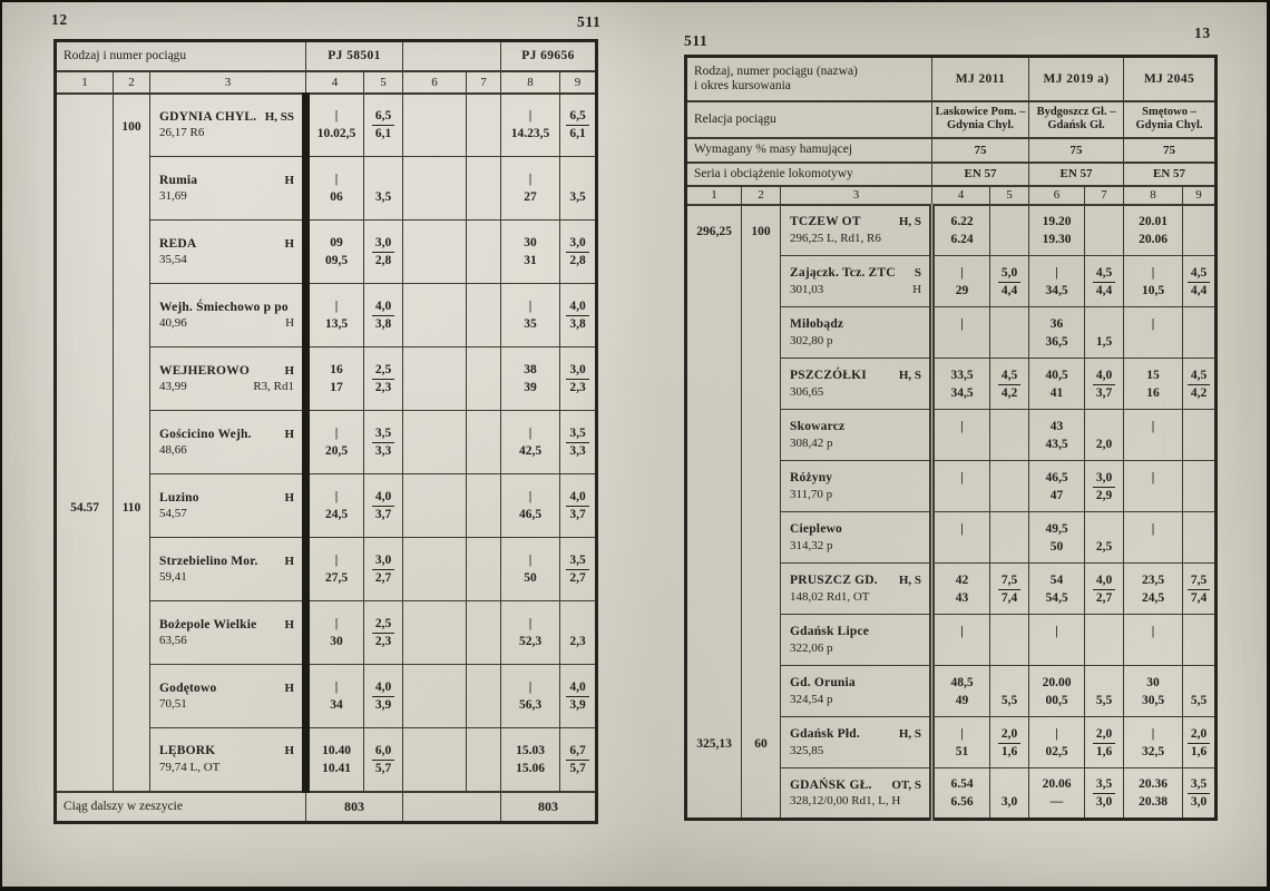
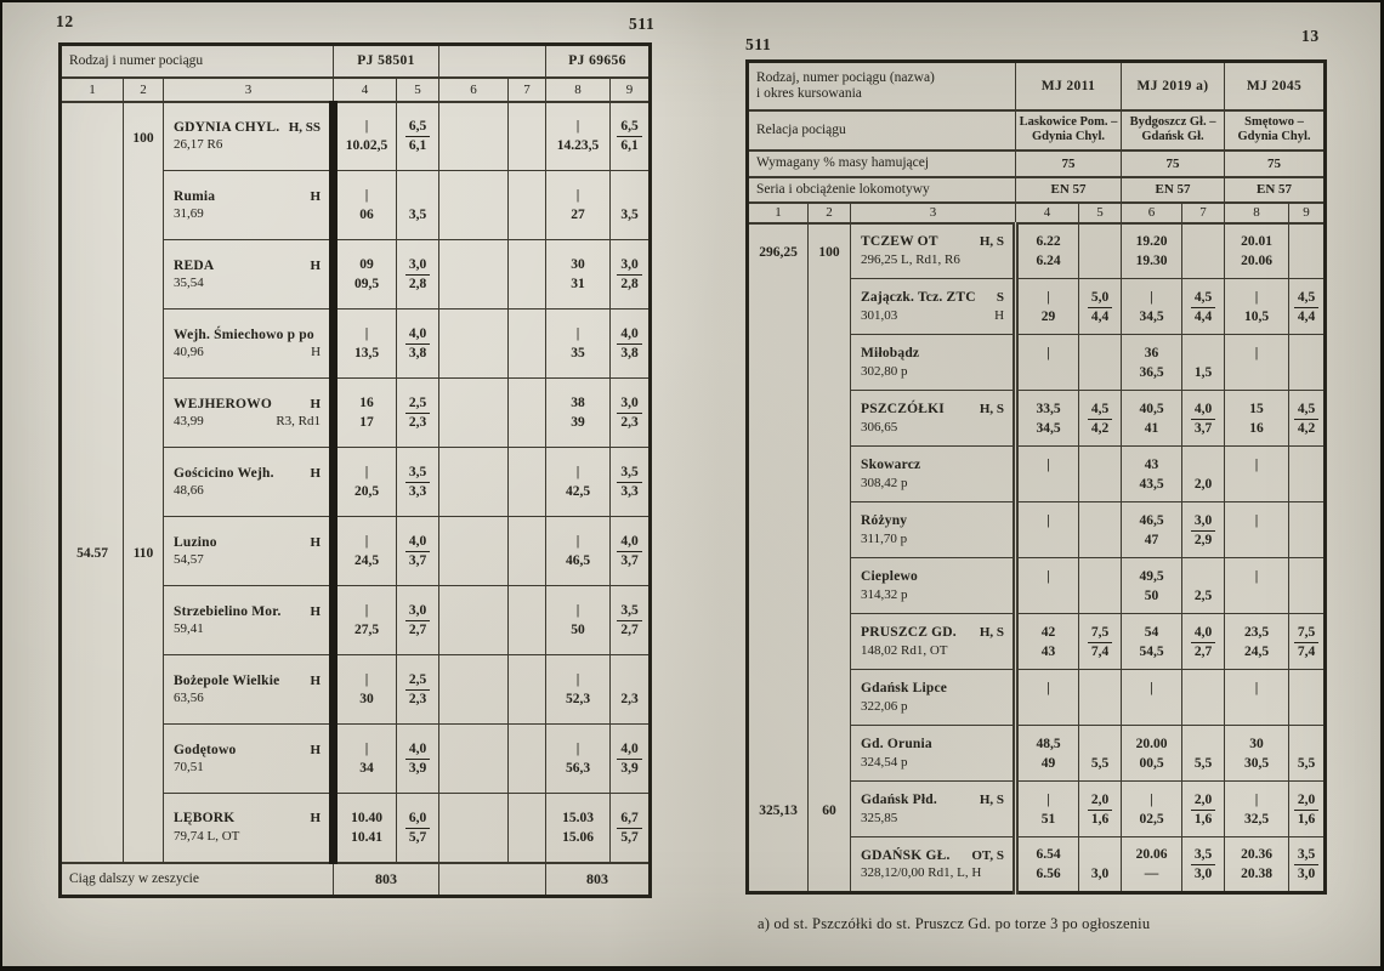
  12
  511
  511
  13
  Rodzaj i numer pociągu	PJ 58501		PJ 69656
  1	2	3	4	5	6	7	8	9
  54.57	100110	GDYNIA CHYL. H, SS26,17 R6	|10.02,5	6,56,1			|14.23,5	6,56,1
  Rumia H31,69	|06	3,5			|27	3,5
  REDA H35,54	0909,5	3,02,8			3031	3,02,8
  Wejh. Śmiechowo p po40,96 H	|13,5	4,03,8			|35	4,03,8
  WEJHEROWO H43,99 R3, Rd1	1617	2,52,3			3839	3,02,3
  Gościcino Wejh. H48,66	|20,5	3,53,3			|42,5	3,53,3
  Luzino H54,57	|24,5	4,03,7			|46,5	4,03,7
  Strzebielino Mor. H59,41	|27,5	3,02,7			|50	3,52,7
  Bożepole Wielkie H63,56	|30	2,52,3			|52,3	2,3
  Godętowo H70,51	|34	4,03,9			|56,3	4,03,9
  LĘBORK H79,74 L, OT	10.4010.41	6,05,7			15.0315.06	6,75,7
  Ciąg dalszy w zeszycie	803		803
  Rodzaj, numer pociągu (nazwa)i okres kursowania	MJ 2011	MJ 2019 a)	MJ 2045
  Relacja pociągu	Laskowice Pom. – Gdynia Chyl.	Bydgoszcz Gł. – Gdańsk Gł.	Smętowo – Gdynia Chyl.
  Wymagany % masy hamującej	75	75	75
  Seria i obciążenie lokomotywy	EN 57	EN 57	EN 57
  1	2	3	4	5	6	7	8	9
  296,25325,13	10060	TCZEW OT H, S296,25 L, Rd1, R6	6.226.24		19.2019.30		20.0120.06
  Zajączk. Tcz. ZTC S301,03 H	|29	5,04,4	|34,5	4,54,4	|10,5	4,54,4
  Miłobądz302,80 p	|		3636,5	1,5	|
  PSZCZÓŁKI H, S306,65	33,534,5	4,54,2	40,541	4,03,7	1516	4,54,2
  Skowarcz308,42 p	|		4343,5	2,0	|
  Różyny311,70 p	|		46,547	3,02,9	|
  Cieplewo314,32 p	|		49,550	2,5	|
  PRUSZCZ GD. H, S148,02 Rd1, OT	4243	7,57,4	5454,5	4,02,7	23,524,5	7,57,4
  Gdańsk Lipce322,06 p	|		|		|
  Gd. Orunia324,54 p	48,549	5,5	20.0000,5	5,5	3030,5	5,5
  Gdańsk Płd. H, S325,85	|51	2,01,6	|02,5	2,01,6	|32,5	2,01,6
  GDAŃSK GŁ. OT, S328,12/0,00 Rd1, L, H	6.546.56	3,0	20.06—	3,53,0	20.3620.38	3,53,0
+ a) od st. Pszczółki do st. Pruszcz Gd. po torze 3 po ogłoszeniu
